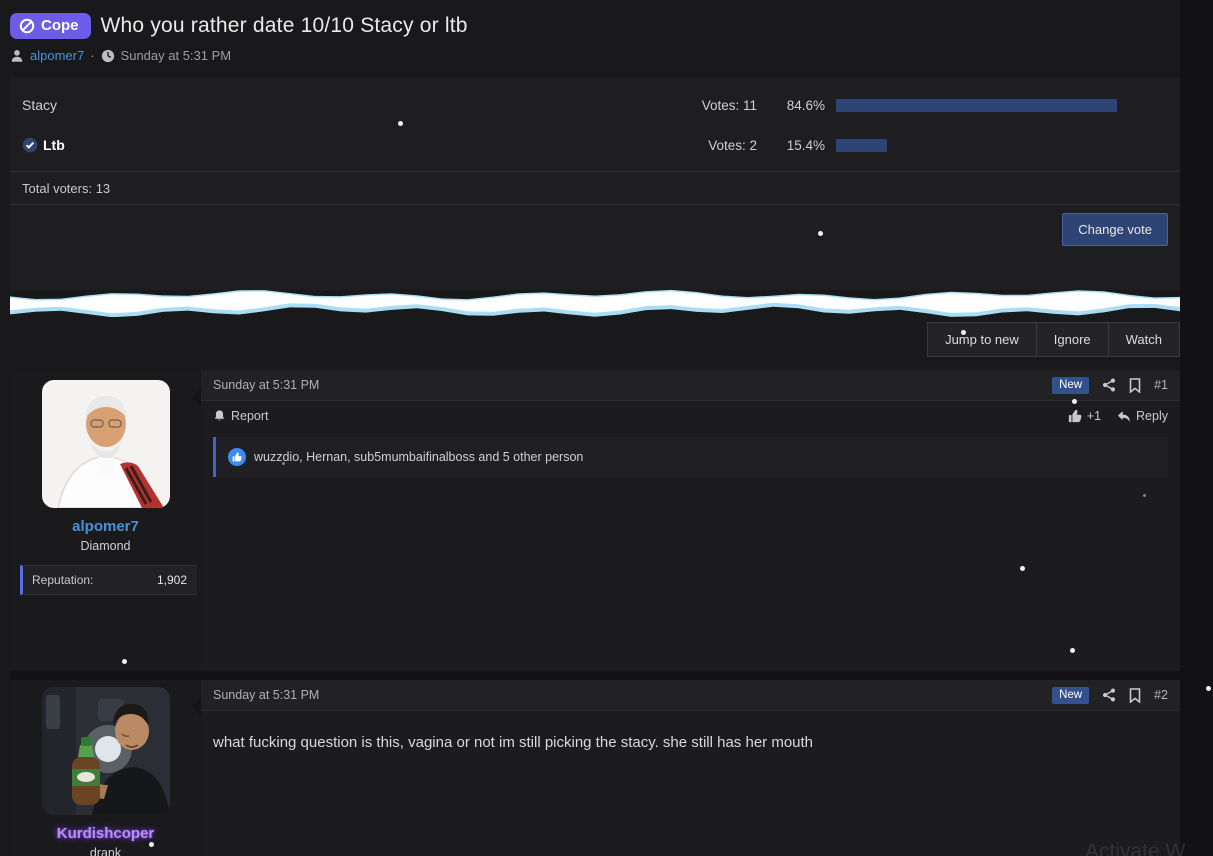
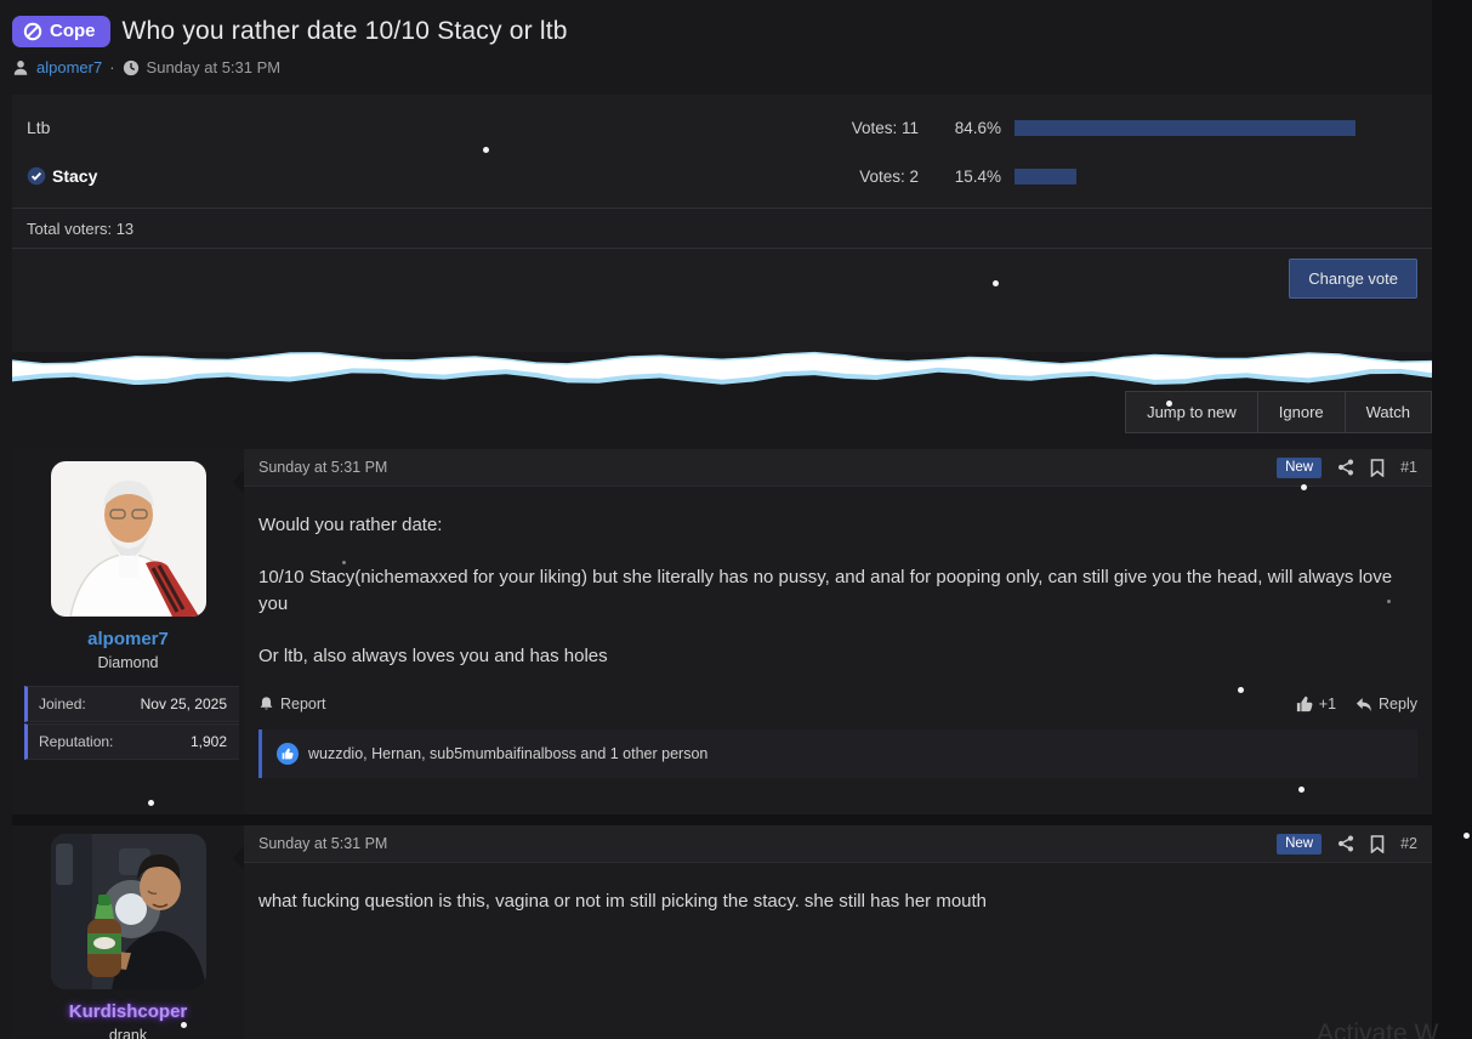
  Cope
  Who you rather date 10/10 Stacy or ltb
  alpomer7
  ·
  Sunday at 5:31 PM
- Stacy
+ Ltb
  Votes: 11
  84.6%
- Ltb
+ Stacy
  Votes: 2
  15.4%
  Total voters: 13
  Change vote
  Jump to new
  Ignore
  Watch
  alpomer7
  Diamond
+ Joined:
+ Nov 25, 2025
  Reputation:
  1,902
  Sunday at 5:31 PM
  New
  #1
+ Would you rather date:
+ 10/10 Stacy(nichemaxxed for your liking) but she literally has no pussy, and anal for pooping only, can still give you the head, will always love you
+ Or ltb, also always loves you and has holes
  Report
  +1
  Reply
- wuzzdio, Hernan, sub5mumbaifinalboss and 5 other person
+ wuzzdio, Hernan, sub5mumbaifinalboss and 1 other person
  Kurdishcoper
  drank
  Sunday at 5:31 PM
  New
  #2
  what fucking question is this, vagina or not im still picking the stacy. she still has her mouth
  Activate W
